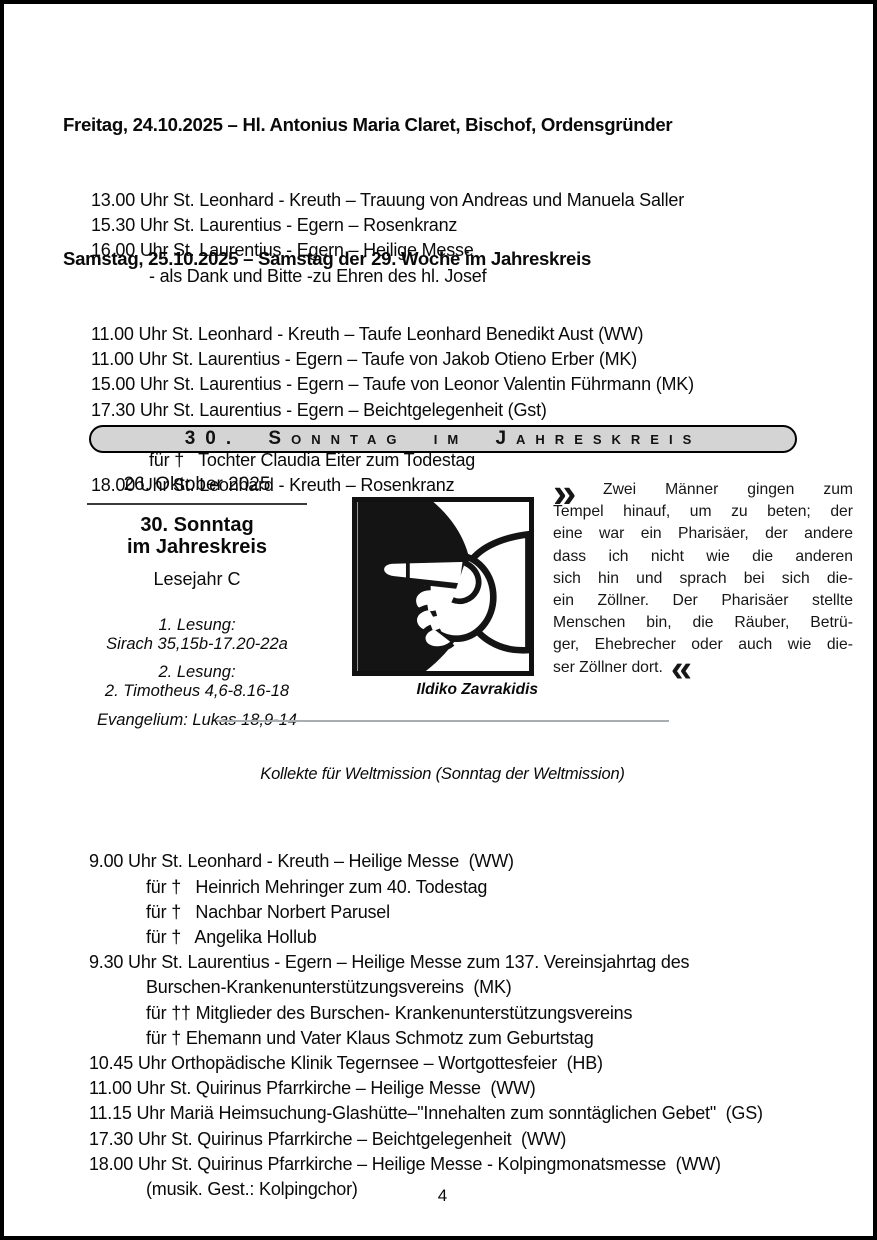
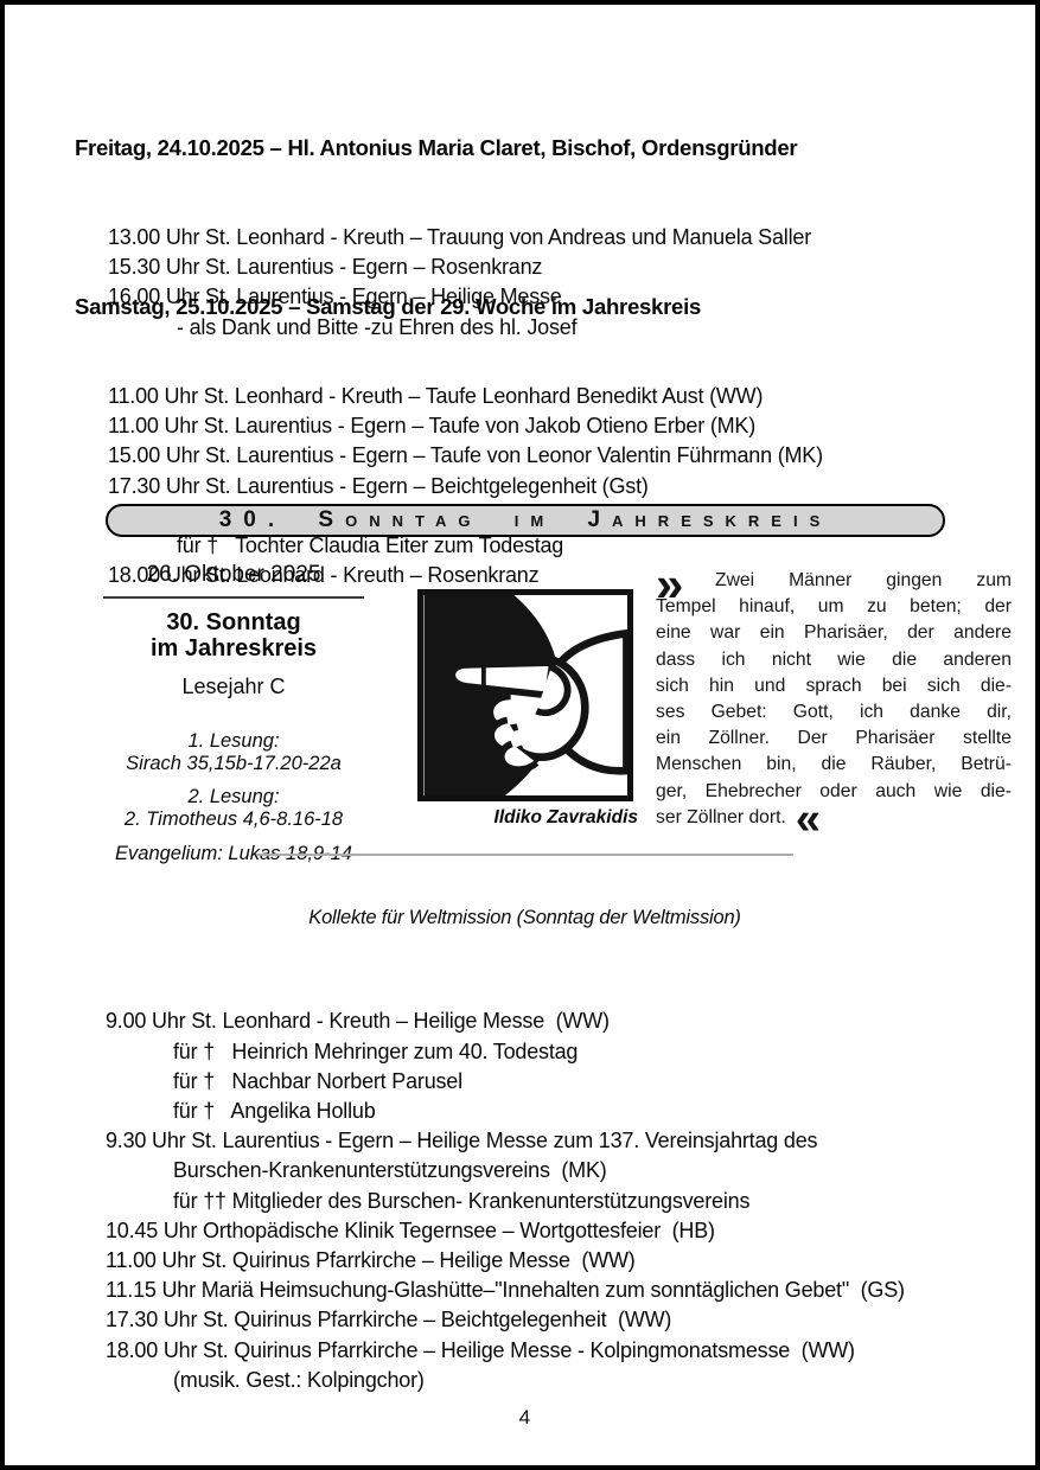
  Freitag, 24.10.2025 – Hl. Antonius Maria Claret, Bischof, Ordensgründer
  13.00 Uhr St. Leonhard - Kreuth – Trauung von Andreas und Manuela Saller
  15.30 Uhr St. Laurentius - Egern – Rosenkranz
  16.00 Uhr St. Laurentius - Egern – Heilige Messe
  - als Dank und Bitte -zu Ehren des hl. Josef
  Samstag, 25.10.2025 – Samstag der 29. Woche im Jahreskreis
  11.00 Uhr St. Leonhard - Kreuth – Taufe Leonhard Benedikt Aust (WW)
  11.00 Uhr St. Laurentius - Egern – Taufe von Jakob Otieno Erber (MK)
  15.00 Uhr St. Laurentius - Egern – Taufe von Leonor Valentin Führmann (MK)
  17.30 Uhr St. Laurentius - Egern – Beichtgelegenheit (Gst)
  für † Tochter Claudia Eiter zum Todestag
  18.00 Uhr St. Leonhard - Kreuth – Rosenkranz
  30. Sonntag im Jahreskreis
  26. Oktober 2025
  30. Sonntag
  im Jahreskreis
  Lesejahr C
  1. Lesung:
  Sirach 35,15b-17.20-22a
  2. Lesung:
  2. Timotheus 4,6-8.16-18
  Ildiko Zavrakidis
  »
  Zwei Männer gingen zum
  Tempel hinauf, um zu beten; der
  eine war ein Pharisäer, der andere
  dass ich nicht wie die anderen
  sich hin und sprach bei sich die-
+ ses Gebet: Gott, ich danke dir,
  ein Zöllner. Der Pharisäer stellte
  Menschen bin, die Räuber, Betrü-
  ger, Ehebrecher oder auch wie die-
  ser Zöllner dort. «
  Kollekte für Weltmission (Sonntag der Weltmission)
  9.00 Uhr St. Leonhard - Kreuth – Heilige Messe (WW)
  für † Heinrich Mehringer zum 40. Todestag
  für † Nachbar Norbert Parusel
  für † Angelika Hollub
  9.30 Uhr St. Laurentius - Egern – Heilige Messe zum 137. Vereinsjahrtag des
  Burschen-Krankenunterstützungsvereins (MK)
  für †† Mitglieder des Burschen- Krankenunterstützungsvereins
- für † Ehemann und Vater Klaus Schmotz zum Geburtstag
  10.45 Uhr Orthopädische Klinik Tegernsee – Wortgottesfeier (HB)
  11.00 Uhr St. Quirinus Pfarrkirche – Heilige Messe (WW)
  11.15 Uhr Mariä Heimsuchung-Glashütte–"Innehalten zum sonntäglichen Gebet" (GS)
  17.30 Uhr St. Quirinus Pfarrkirche – Beichtgelegenheit (WW)
  18.00 Uhr St. Quirinus Pfarrkirche – Heilige Messe - Kolpingmonatsmesse (WW)
  (musik. Gest.: Kolpingchor)
  4
